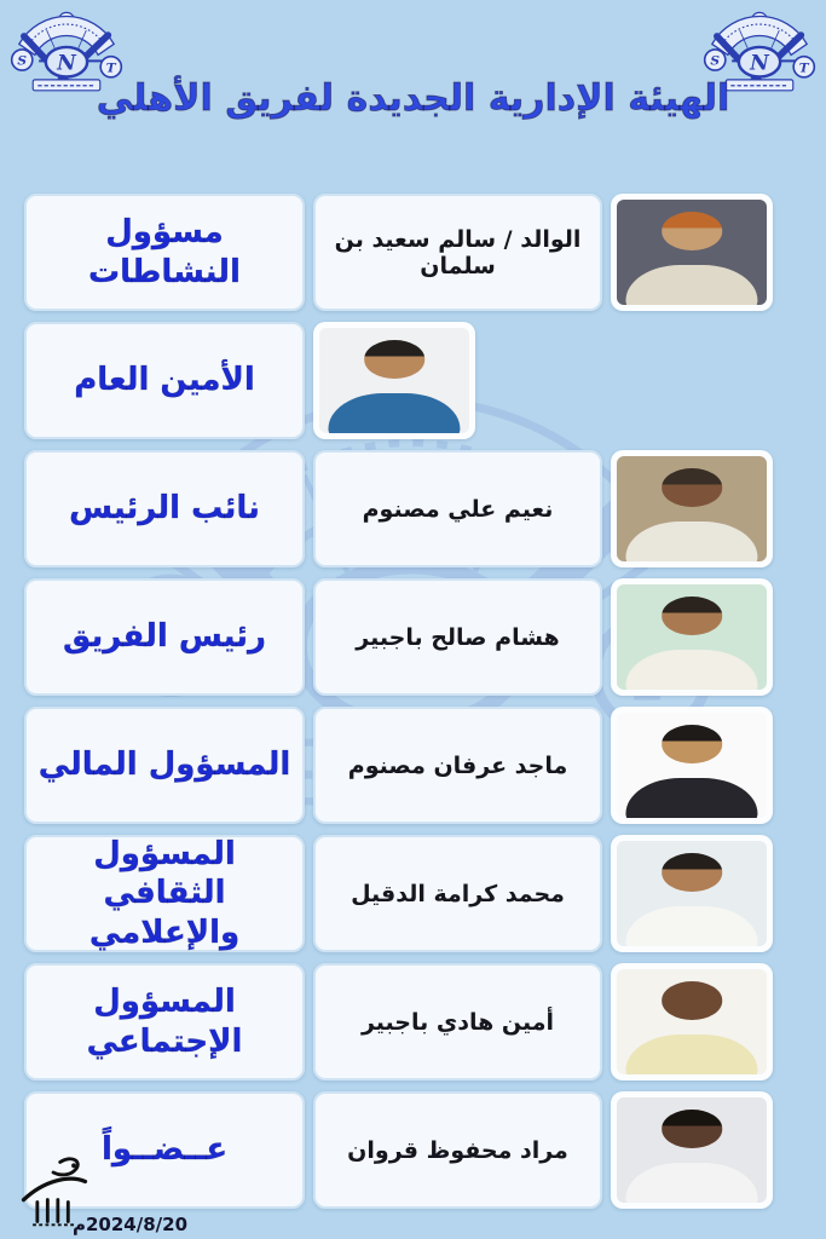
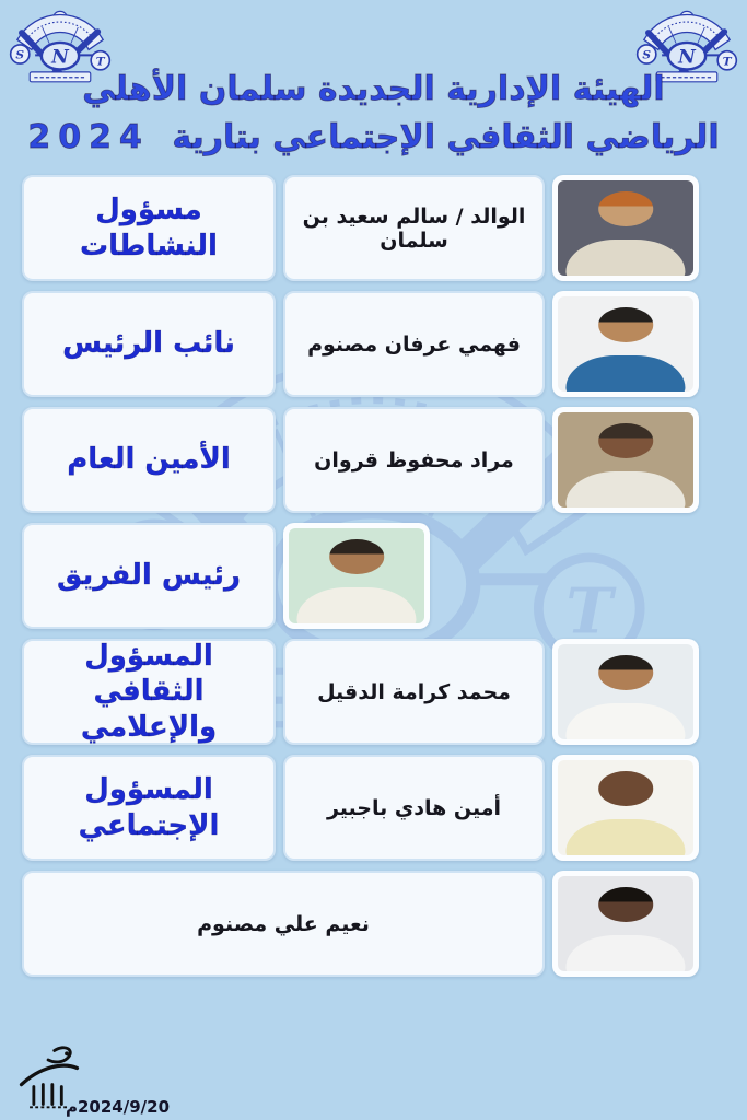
- الهيئة الإدارية الجديدة لفريق الأهلي
+ الهيئة الإدارية الجديدة سلمان الأهلي
+ الرياضي الثقافي الإجتماعي بتارية 2024
  مسؤول النشاطات
  الوالد / سالم سعيد بن سلمان
- الأمين العام
+ نائب الرئيس
+ فهمي عرفان مصنوم
- نائب الرئيس
+ الأمين العام
- نعيم علي مصنوم
+ مراد محفوظ قروان
  رئيس الفريق
- هشام صالح باجبير
- المسؤول المالي
- ماجد عرفان مصنوم
  المسؤول
  الثقافي والإعلامي
  محمد كرامة الدقيل
  المسؤول
  الإجتماعي
  أمين هادي باجبير
- عــضــواً
- مراد محفوظ قروان
+ نعيم علي مصنوم
- 2024/8/20م
+ 2024/9/20م
